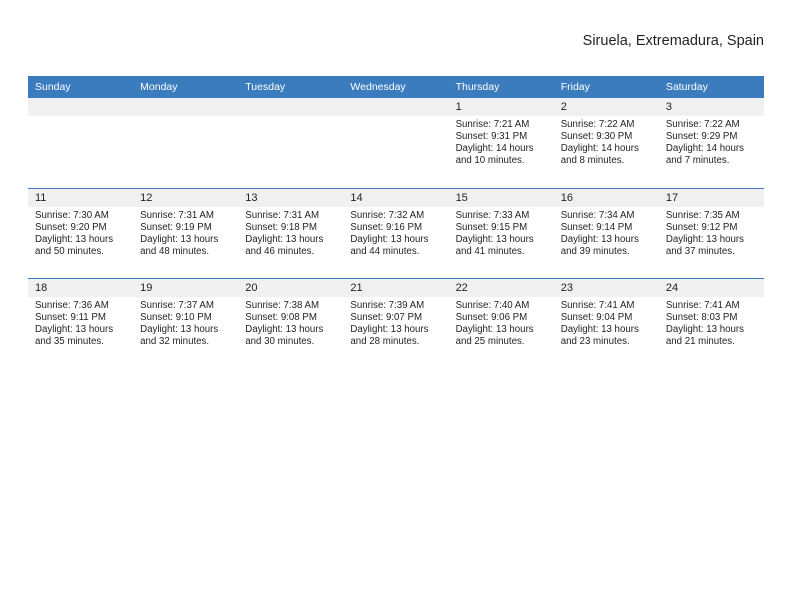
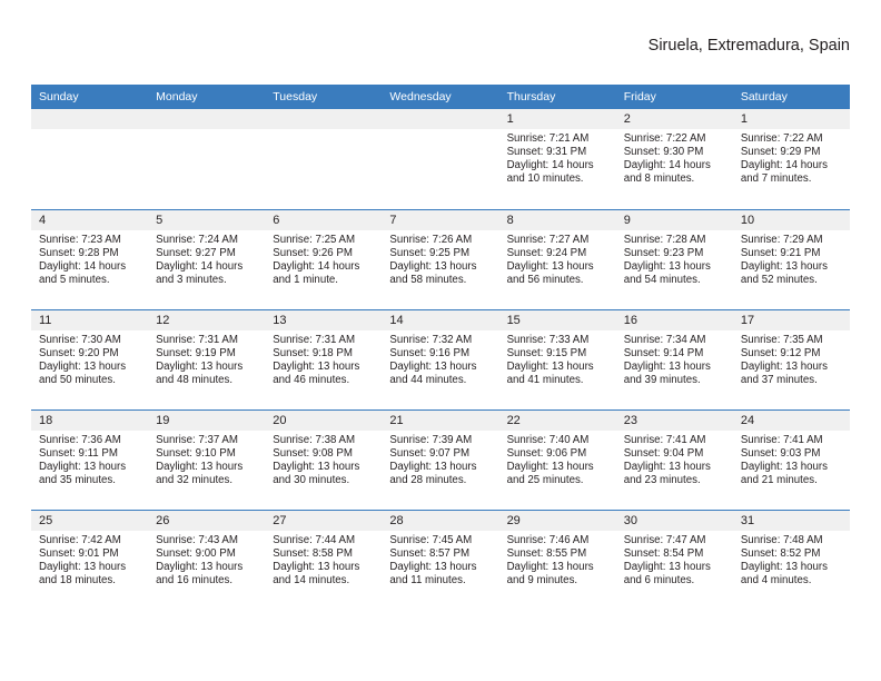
  Siruela, Extremadura, Spain
  Sunday	Monday	Tuesday	Wednesday	Thursday	Friday	Saturday
- 				1Sunrise: 7:21 AMSunset: 9:31 PMDaylight: 14 hoursand 10 minutes.	2Sunrise: 7:22 AMSunset: 9:30 PMDaylight: 14 hoursand 8 minutes.	3Sunrise: 7:22 AMSunset: 9:29 PMDaylight: 14 hoursand 7 minutes.
+ 				1Sunrise: 7:21 AMSunset: 9:31 PMDaylight: 14 hoursand 10 minutes.	2Sunrise: 7:22 AMSunset: 9:30 PMDaylight: 14 hoursand 8 minutes.	1Sunrise: 7:22 AMSunset: 9:29 PMDaylight: 14 hoursand 7 minutes.
+ 4Sunrise: 7:23 AMSunset: 9:28 PMDaylight: 14 hoursand 5 minutes.	5Sunrise: 7:24 AMSunset: 9:27 PMDaylight: 14 hoursand 3 minutes.	6Sunrise: 7:25 AMSunset: 9:26 PMDaylight: 14 hoursand 1 minute.	7Sunrise: 7:26 AMSunset: 9:25 PMDaylight: 13 hoursand 58 minutes.	8Sunrise: 7:27 AMSunset: 9:24 PMDaylight: 13 hoursand 56 minutes.	9Sunrise: 7:28 AMSunset: 9:23 PMDaylight: 13 hoursand 54 minutes.	10Sunrise: 7:29 AMSunset: 9:21 PMDaylight: 13 hoursand 52 minutes.
  11Sunrise: 7:30 AMSunset: 9:20 PMDaylight: 13 hoursand 50 minutes.	12Sunrise: 7:31 AMSunset: 9:19 PMDaylight: 13 hoursand 48 minutes.	13Sunrise: 7:31 AMSunset: 9:18 PMDaylight: 13 hoursand 46 minutes.	14Sunrise: 7:32 AMSunset: 9:16 PMDaylight: 13 hoursand 44 minutes.	15Sunrise: 7:33 AMSunset: 9:15 PMDaylight: 13 hoursand 41 minutes.	16Sunrise: 7:34 AMSunset: 9:14 PMDaylight: 13 hoursand 39 minutes.	17Sunrise: 7:35 AMSunset: 9:12 PMDaylight: 13 hoursand 37 minutes.
- 18Sunrise: 7:36 AMSunset: 9:11 PMDaylight: 13 hoursand 35 minutes.	19Sunrise: 7:37 AMSunset: 9:10 PMDaylight: 13 hoursand 32 minutes.	20Sunrise: 7:38 AMSunset: 9:08 PMDaylight: 13 hoursand 30 minutes.	21Sunrise: 7:39 AMSunset: 9:07 PMDaylight: 13 hoursand 28 minutes.	22Sunrise: 7:40 AMSunset: 9:06 PMDaylight: 13 hoursand 25 minutes.	23Sunrise: 7:41 AMSunset: 9:04 PMDaylight: 13 hoursand 23 minutes.	24Sunrise: 7:41 AMSunset: 8:03 PMDaylight: 13 hoursand 21 minutes.
+ 18Sunrise: 7:36 AMSunset: 9:11 PMDaylight: 13 hoursand 35 minutes.	19Sunrise: 7:37 AMSunset: 9:10 PMDaylight: 13 hoursand 32 minutes.	20Sunrise: 7:38 AMSunset: 9:08 PMDaylight: 13 hoursand 30 minutes.	21Sunrise: 7:39 AMSunset: 9:07 PMDaylight: 13 hoursand 28 minutes.	22Sunrise: 7:40 AMSunset: 9:06 PMDaylight: 13 hoursand 25 minutes.	23Sunrise: 7:41 AMSunset: 9:04 PMDaylight: 13 hoursand 23 minutes.	24Sunrise: 7:41 AMSunset: 9:03 PMDaylight: 13 hoursand 21 minutes.
+ 25Sunrise: 7:42 AMSunset: 9:01 PMDaylight: 13 hoursand 18 minutes.	26Sunrise: 7:43 AMSunset: 9:00 PMDaylight: 13 hoursand 16 minutes.	27Sunrise: 7:44 AMSunset: 8:58 PMDaylight: 13 hoursand 14 minutes.	28Sunrise: 7:45 AMSunset: 8:57 PMDaylight: 13 hoursand 11 minutes.	29Sunrise: 7:46 AMSunset: 8:55 PMDaylight: 13 hoursand 9 minutes.	30Sunrise: 7:47 AMSunset: 8:54 PMDaylight: 13 hoursand 6 minutes.	31Sunrise: 7:48 AMSunset: 8:52 PMDaylight: 13 hoursand 4 minutes.
